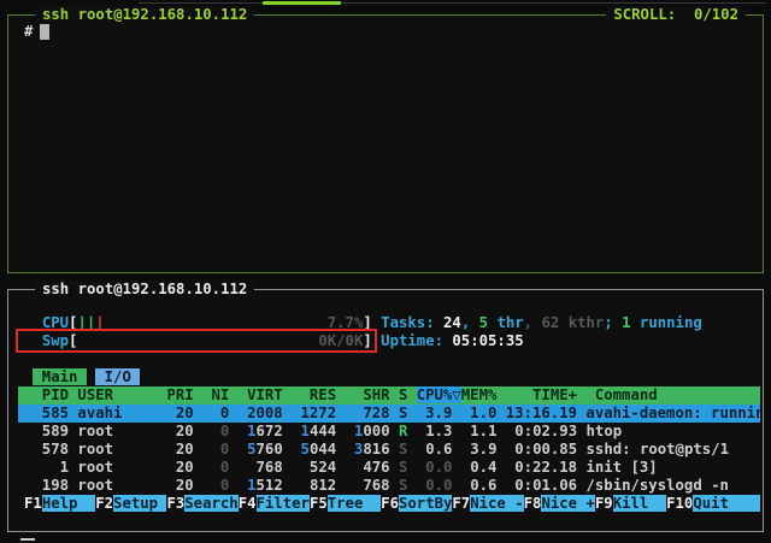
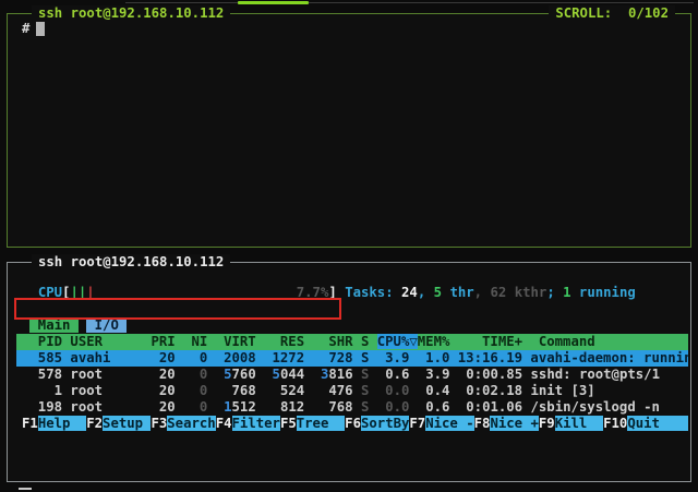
  ssh root@192.168.10.112
  SCROLL: 0/102
  #
  ssh root@192.168.10.112
  CPU[||| 7.7%] Tasks: 24, 5 thr, 62 kthr; 1 running
- Swp[ 0K/0K] Uptime: 05:05:35
  Main I/O
  PID USER PRI NI VIRT RES SHR S CPU%▽MEM% TIME+ Command
  585 avahi 20 0 2008 1272 728 S 3.9 1.0 13:16.19 avahi-daemon: runnin
- 589 root 20 0 1672 1444 1000 R 1.3 1.1 0:02.93 htop
  578 root 20 0 5760 5044 3816 S 0.6 3.9 0:00.85 sshd: root@pts/1
- 1 root 20 0 768 524 476 S 0.0 0.4 0:22.18 init [3]
+ 1 root 20 0 768 524 476 S 0.0 0.4 0:02.18 init [3]
  198 root 20 0 1512 812 768 S 0.0 0.6 0:01.06 /sbin/syslogd -n
  F1Help F2Setup F3SearchF4FilterF5Tree F6SortByF7Nice -F8Nice +F9Kill F10Quit
